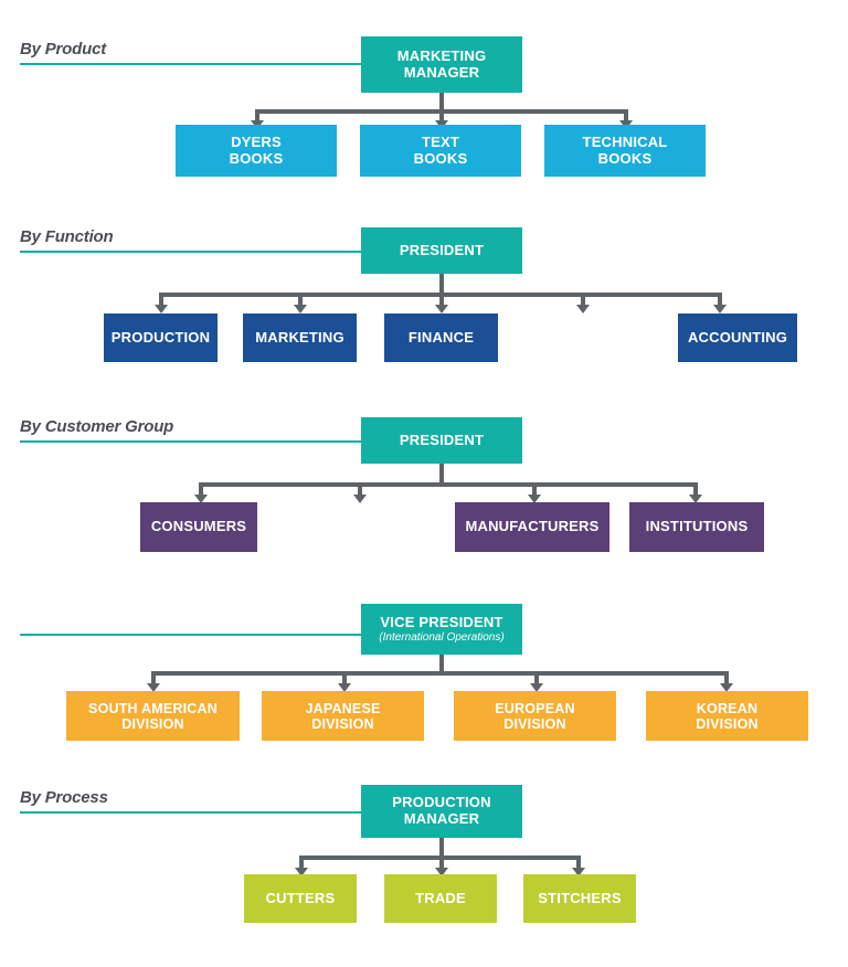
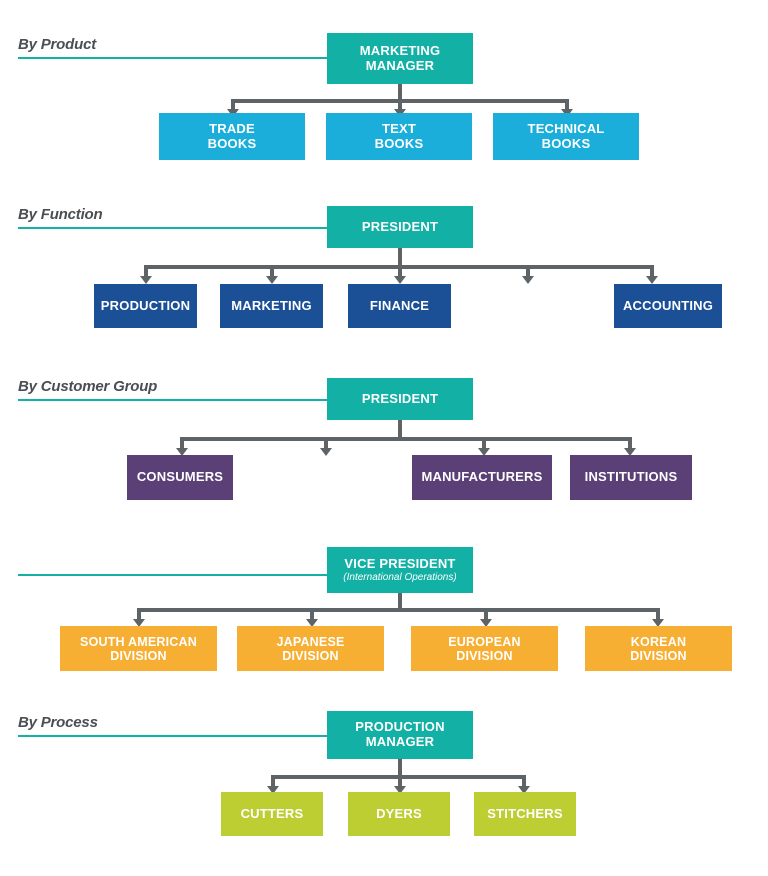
  By Product
  MARKETING
  MANAGER
- DYERS
+ TRADE
  BOOKS
  TEXT
  BOOKS
  TECHNICAL
  BOOKS
  By Function
  PRESIDENT
  PRODUCTION
  MARKETING
  FINANCE
  ACCOUNTING
  By Customer Group
  PRESIDENT
  CONSUMERS
  MANUFACTURERS
  INSTITUTIONS
  VICE PRESIDENT
  (International Operations)
  SOUTH AMERICAN
  DIVISION
  JAPANESE
  DIVISION
  EUROPEAN
  DIVISION
  KOREAN
  DIVISION
  By Process
  PRODUCTION
  MANAGER
  CUTTERS
- TRADE
+ DYERS
  STITCHERS
